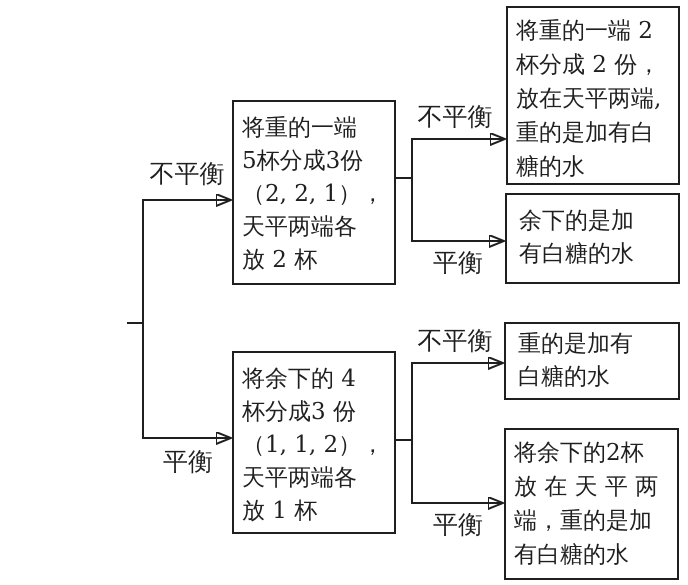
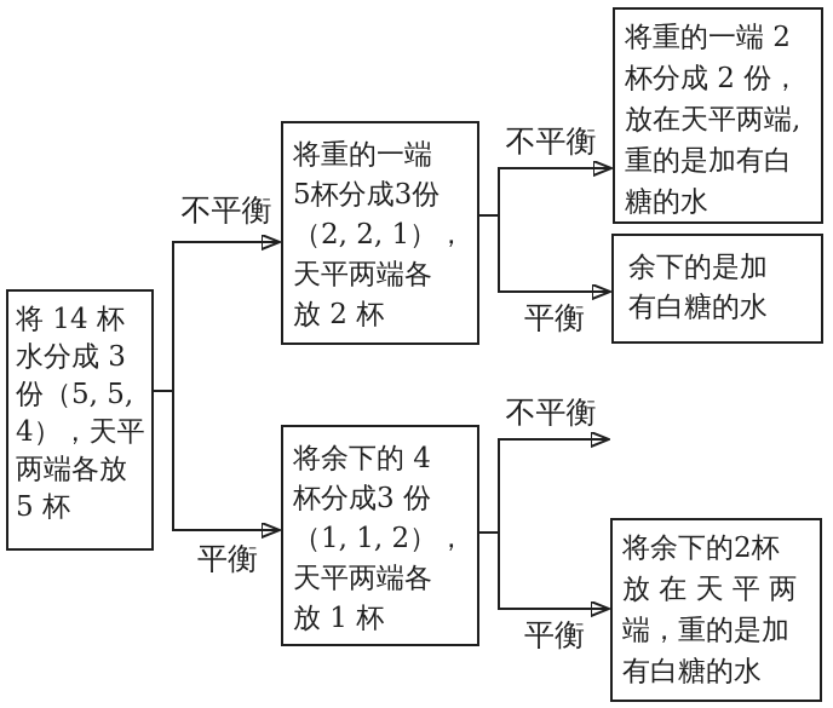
+ 将 14 杯
+ 水分成 3
+ 份（5, 5,
+ 4），天平
+ 两端各放
+ 5 杯
  将重的一端
  5杯分成3份
  （2, 2, 1），
  天平两端各
  放 2 杯
  将余下的 4
  杯分成3 份
  （1, 1, 2），
  天平两端各
  放 1 杯
  将重的一端 2
  杯分成 2 份，
  放在天平两端,
  重的是加有白
  糖的水
  余下的是加
  有白糖的水
- 重的是加有
- 白糖的水
  将余下的2杯
  放 在 天 平 两
  端，重的是加
  有白糖的水
  不平衡
  平衡
  不平衡
  平衡
  不平衡
  平衡
